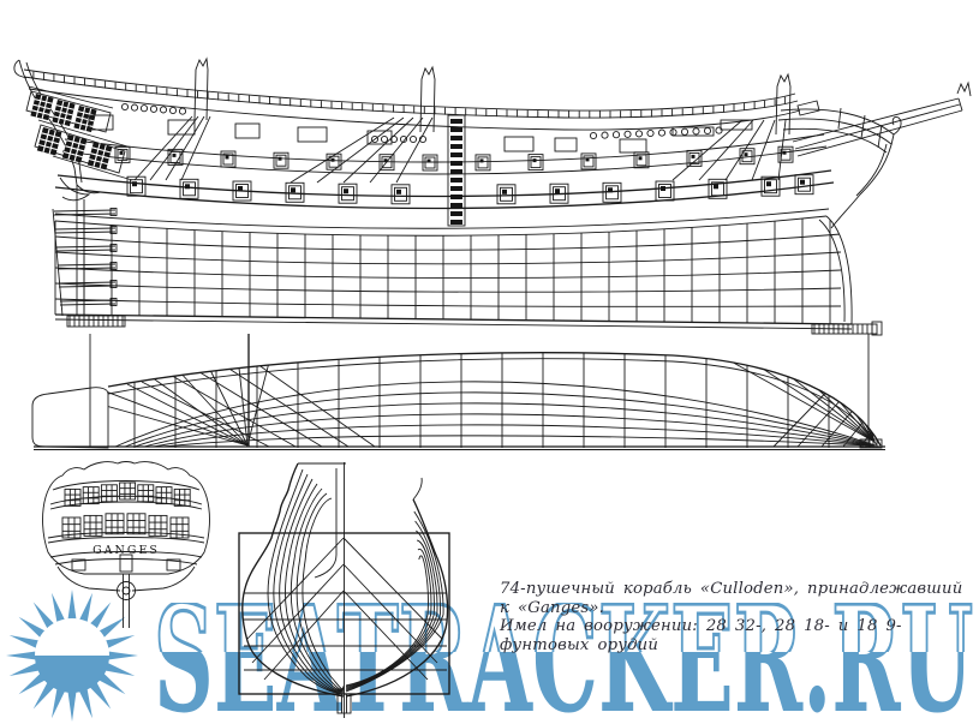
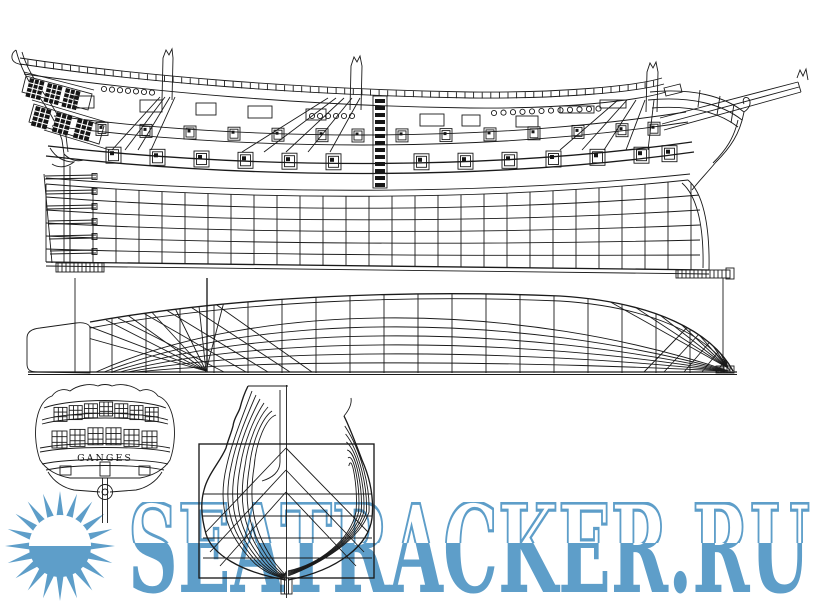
  SEATACKER.RU
  GANGES
- 74-пушечный корабль «Culloden», принадлежавший к «Ganges».
- Имел на вооружении: 28 32-, 28 18- и 18 9-фунтовых орудий
